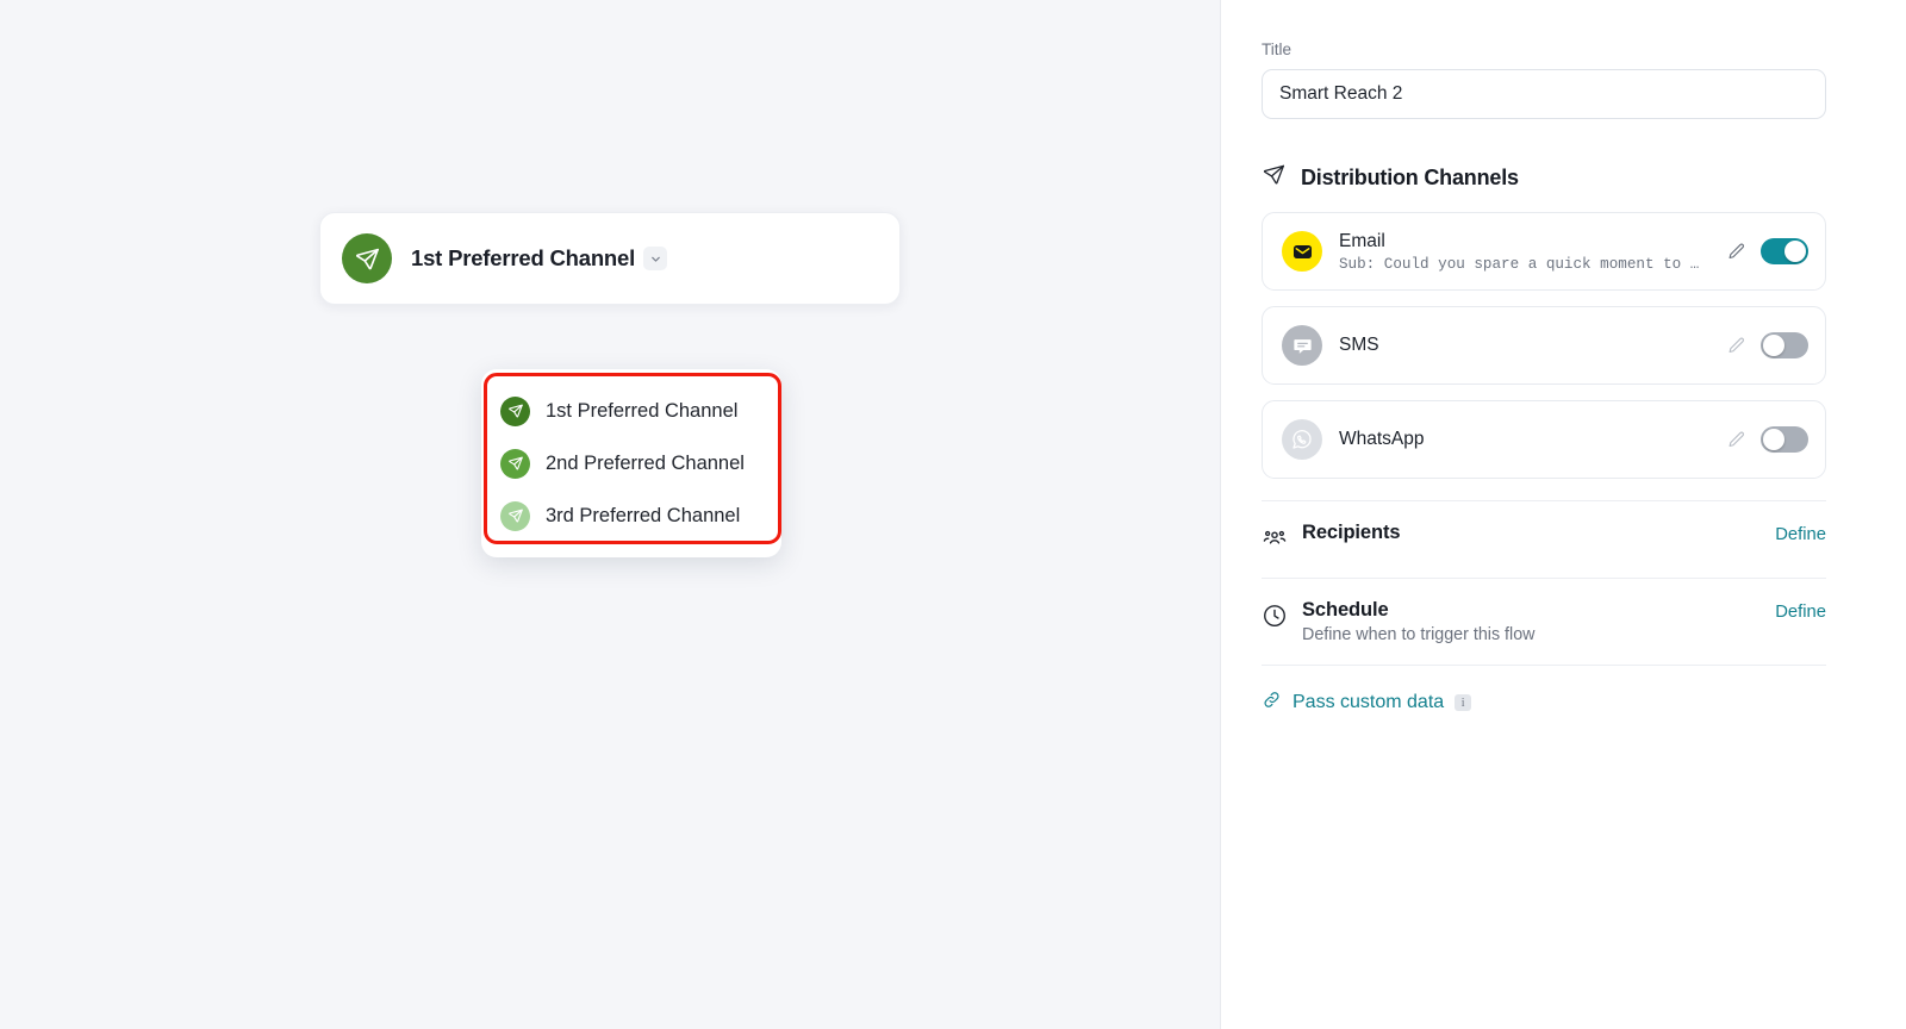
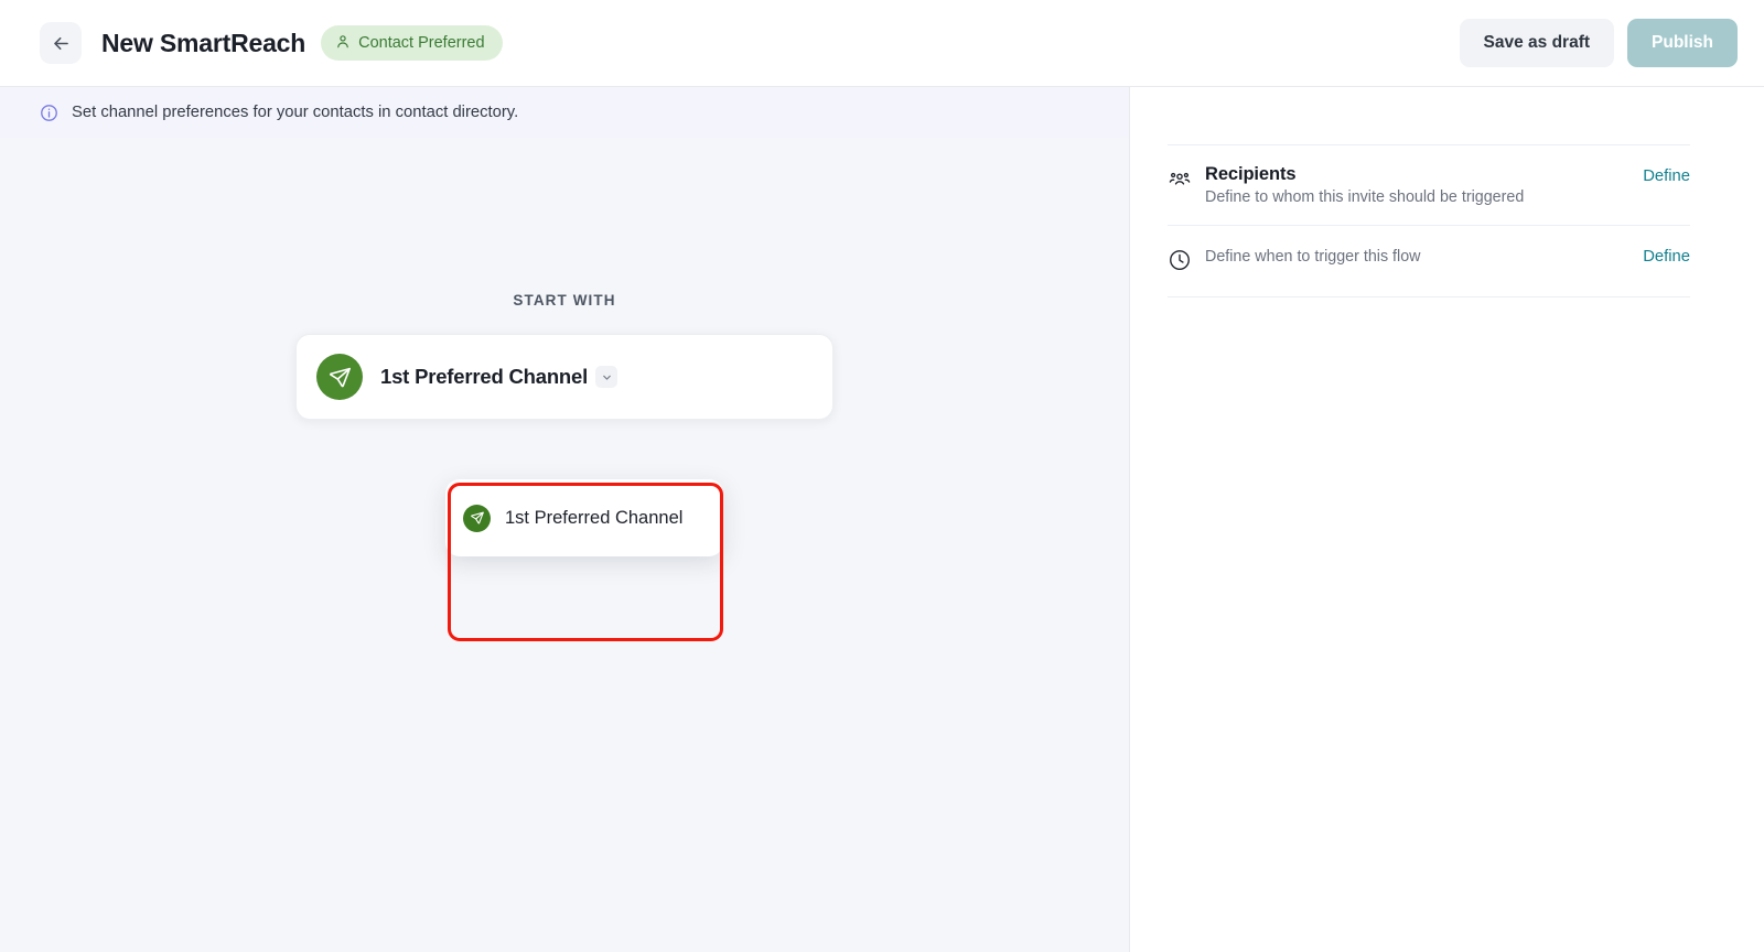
+ New SmartReach
+ Contact Preferred
+ Save as draft
+ Publish
+ Set channel preferences for your contacts in contact directory.
+ START WITH
  1st Preferred Channel
  1st Preferred Channel
- 2nd Preferred Channel
- 3rd Preferred Channel
- Title
- Smart Reach 2
- Distribution Channels
- Email
- Sub: Could you spare a quick moment to …
- SMS
- WhatsApp
  Recipients
+ Define to whom this invite should be triggered
  Define
- Schedule
  Define when to trigger this flow
  Define
- Pass custom data
- i
